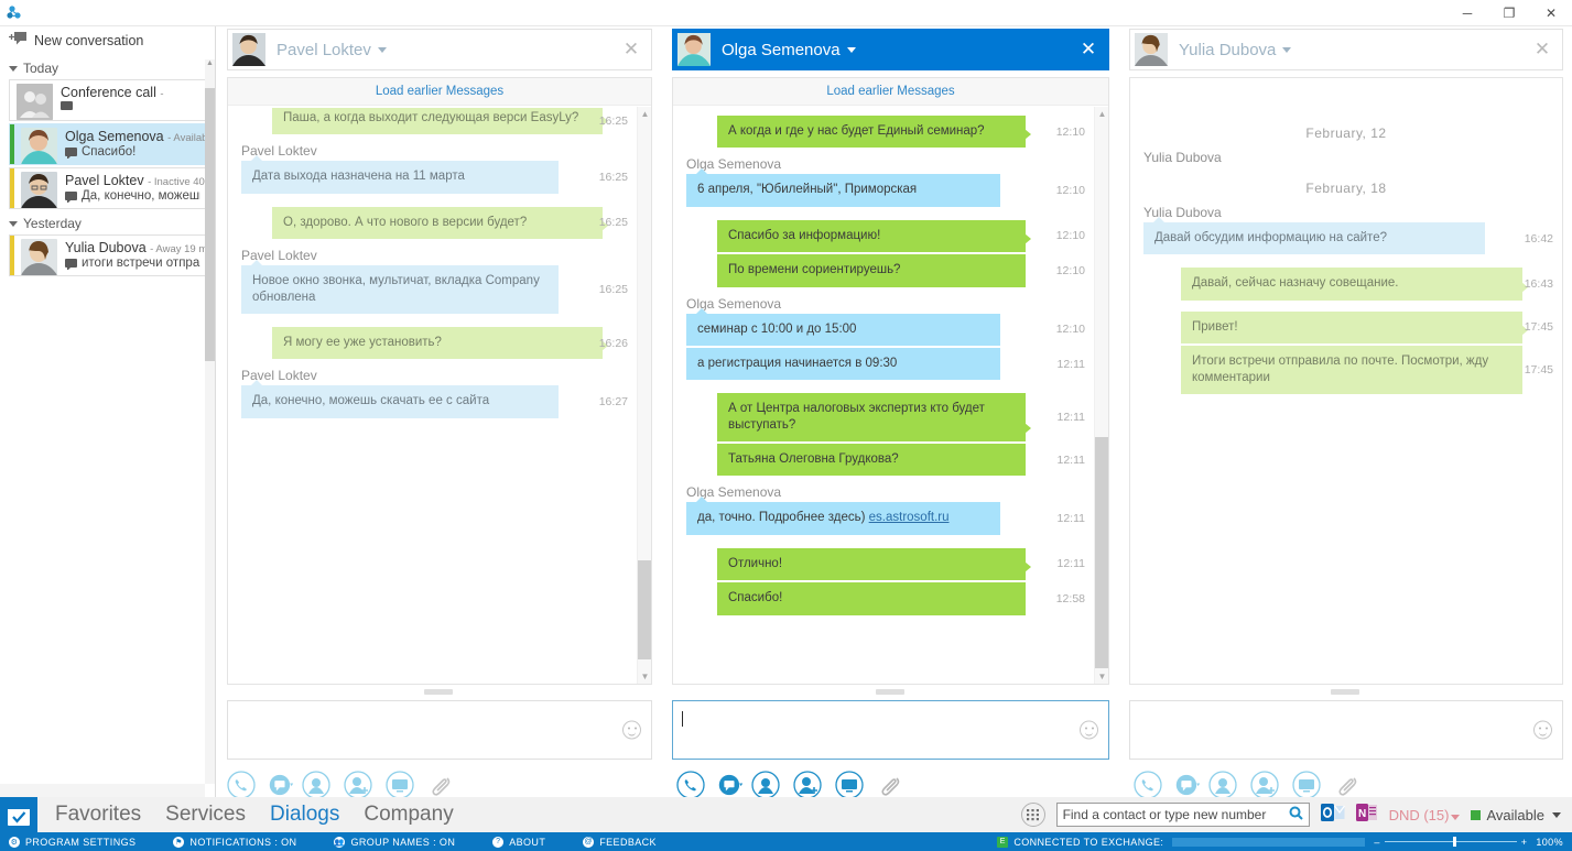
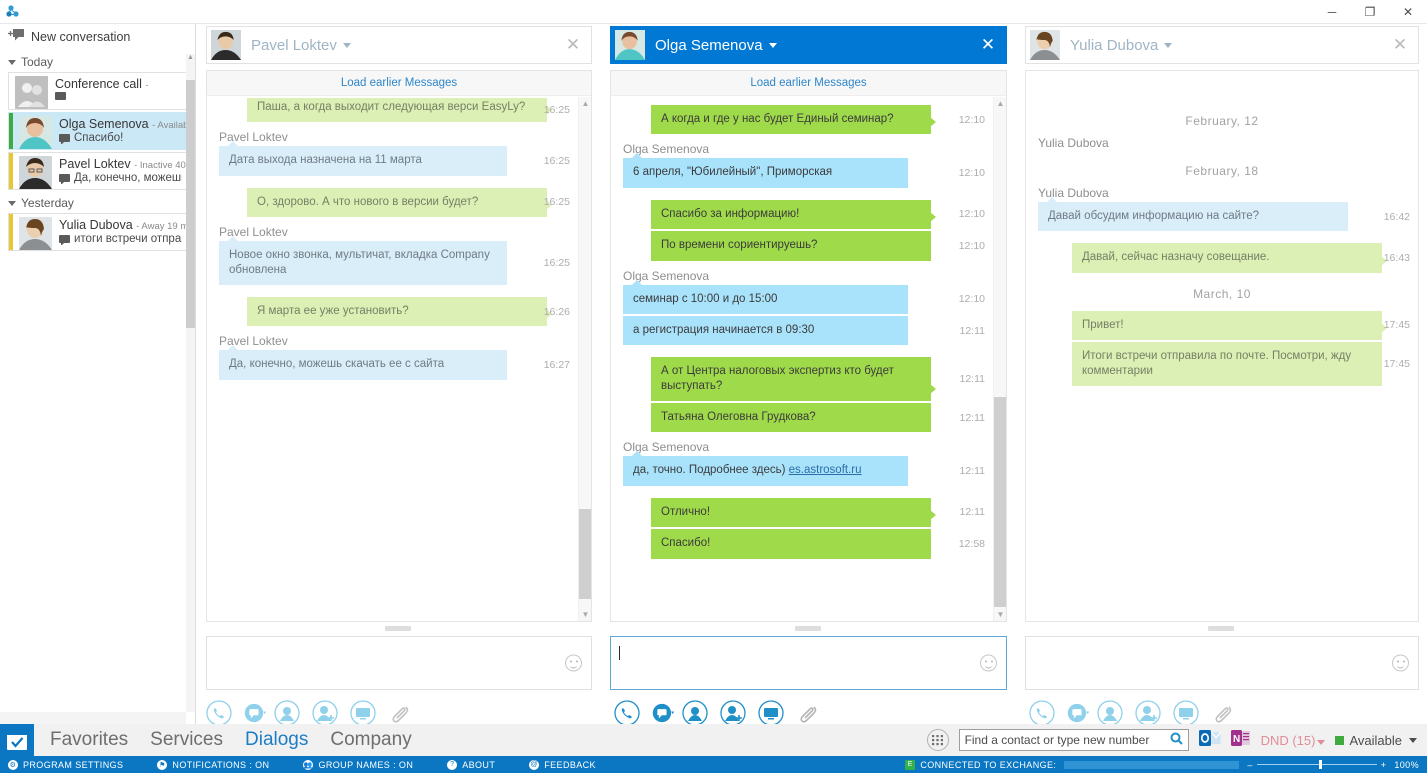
  ─
  ❐
  ✕
  New conversation
  Today
  Conference call -
  Olga Semenova - Availa
  Спасибо!
  Pavel Loktev - Inactive 40
  Да, конечно, можеш
  Yesterday
  Yulia Dubova - Away 19 m
  итоги встречи отпра
  Pavel Loktev
  ✕
  Load earlier Messages
  Паша, а когда выходит следующая верси EasyLy?
  16:25
  Pavel Loktev
  Дата выхода назначена на 11 марта
  16:25
  О, здорово. А что нового в версии будет?
  16:25
  Pavel Loktev
  Новое окно звонка, мультичат, вкладка Company обновлена
  16:25
- Я могу ее уже установить?
+ Я марта ее уже установить?
  16:26
  Pavel Loktev
  Да, конечно, можешь скачать ее с сайта
  16:27
  ▲
  ▼
  Olga Semenova
  ✕
  Load earlier Messages
  А когда и где у нас будет Единый семинар?
  12:10
  Olga Semenova
  6 апреля, "Юбилейный", Приморская
  12:10
  Спасибо за информацию!
  12:10
  По времени сориентируешь?
  12:10
  Olga Semenova
  семинар с 10:00 и до 15:00
  12:10
  а регистрация начинается в 09:30
  12:11
  А от Центра налоговых экспертиз кто будет выступать?
  12:11
  Татьяна Олеговна Грудкова?
  12:11
  Olga Semenova
  да, точно. Подробнее здесь) es.astrosoft.ru
  12:11
  Отлично!
  12:11
  Спасибо!
  12:58
  ▲
  ▼
  Yulia Dubova
  ✕
  February, 12
  Yulia Dubova
  February, 18
  Yulia Dubova
  Давай обсудим информацию на сайте?
  16:42
  Давай, сейчас назначу совещание.
  16:43
+ March, 10
  Привет!
  17:45
  Итоги встречи отправила по почте. Посмотри, жду комментарии
  17:45
  Favorites
  Services
  Dialogs
  Company
  Find a contact or type new number
  N
  DND (15)
  Available
  PROGRAM SETTINGS
  NOTIFICATIONS : ON
  GROUP NAMES : ON
  ABOUT
  FEEDBACK
  CONNECTED TO EXCHANGE:
  –
  +
  100%
